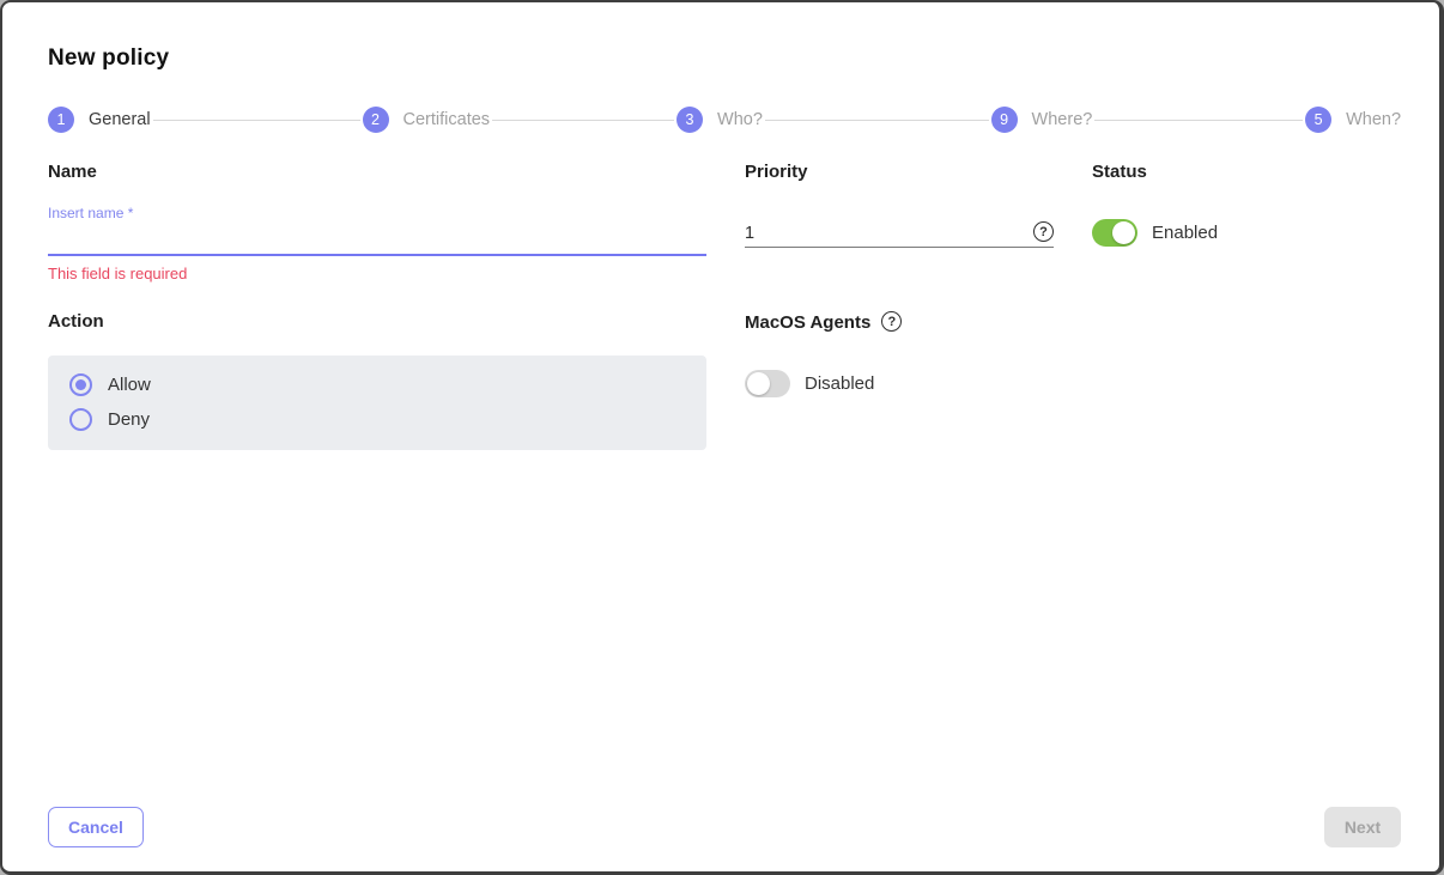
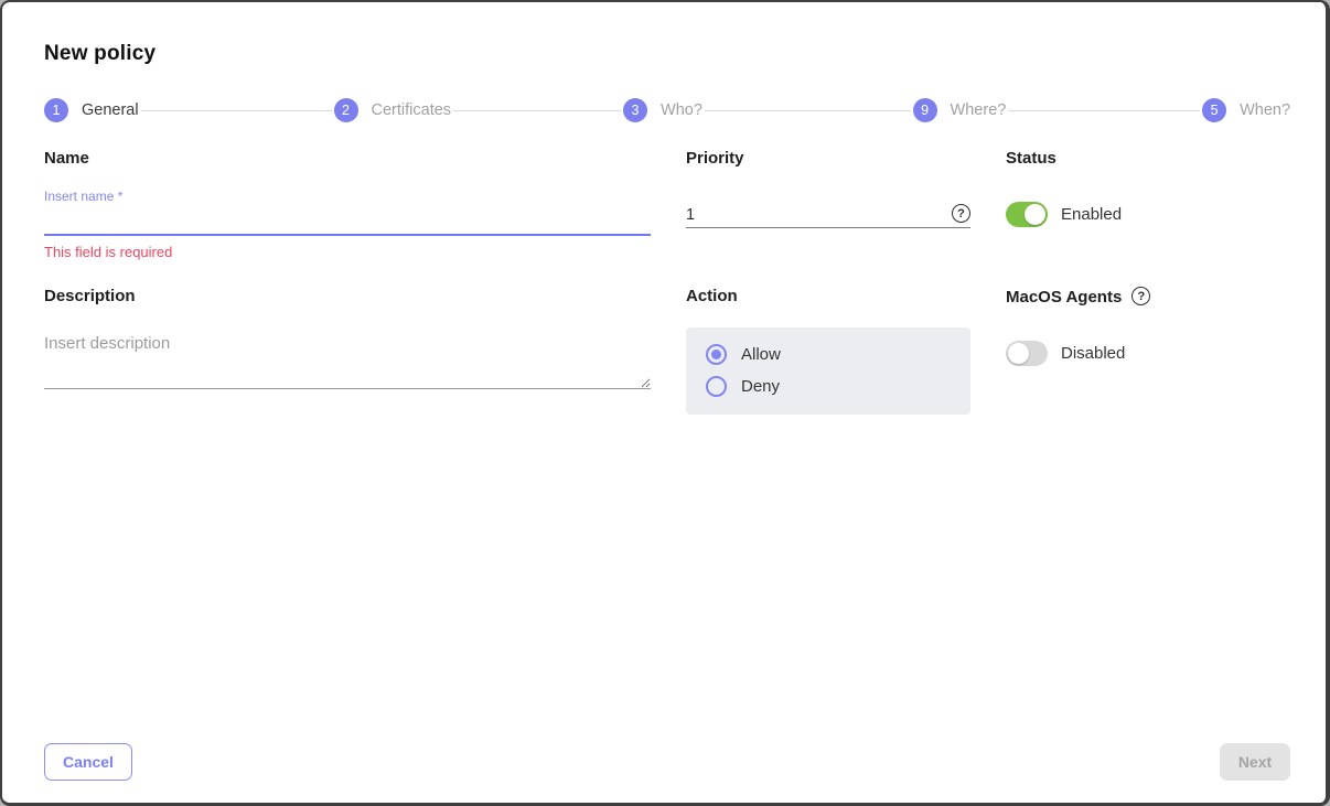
  New policy
  1
  General
  2
  Certificates
  3
  Who?
  9
  Where?
  5
  When?
  Name
  Insert name *
  This field is required
  Priority
  1
  ?
  Status
  Enabled
+ Description
+ Insert description
  Action
  Allow
  Deny
  MacOS Agents
  ?
  Disabled
  Cancel
  Next
